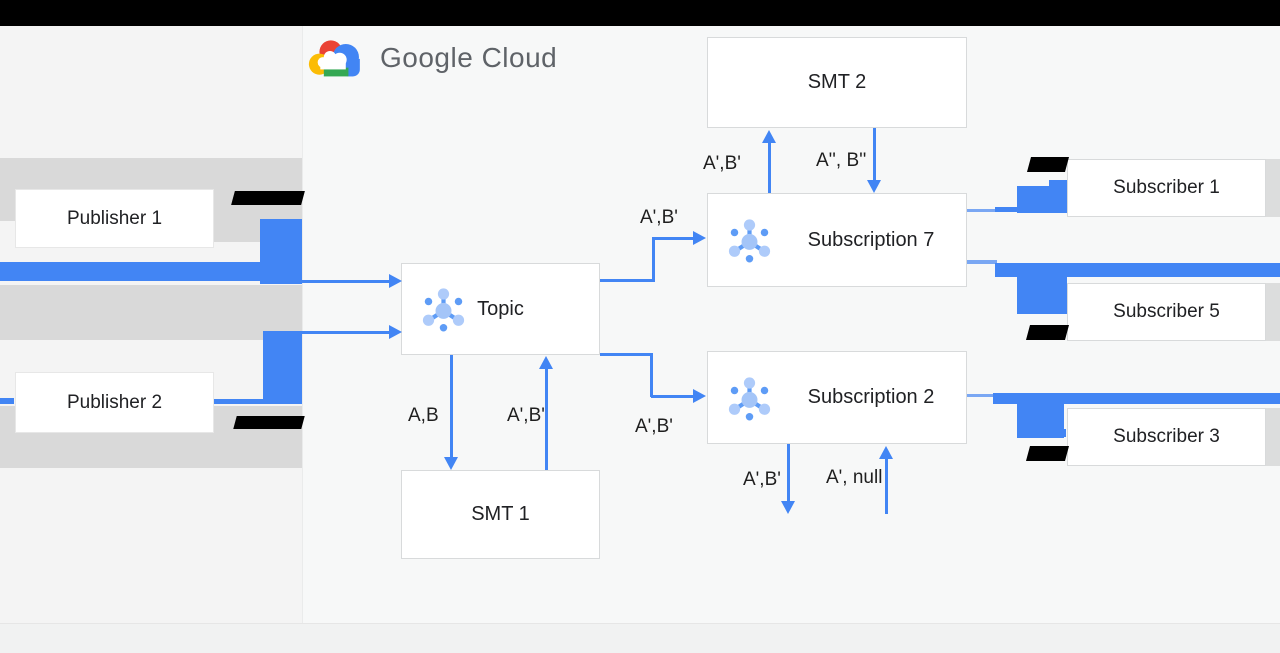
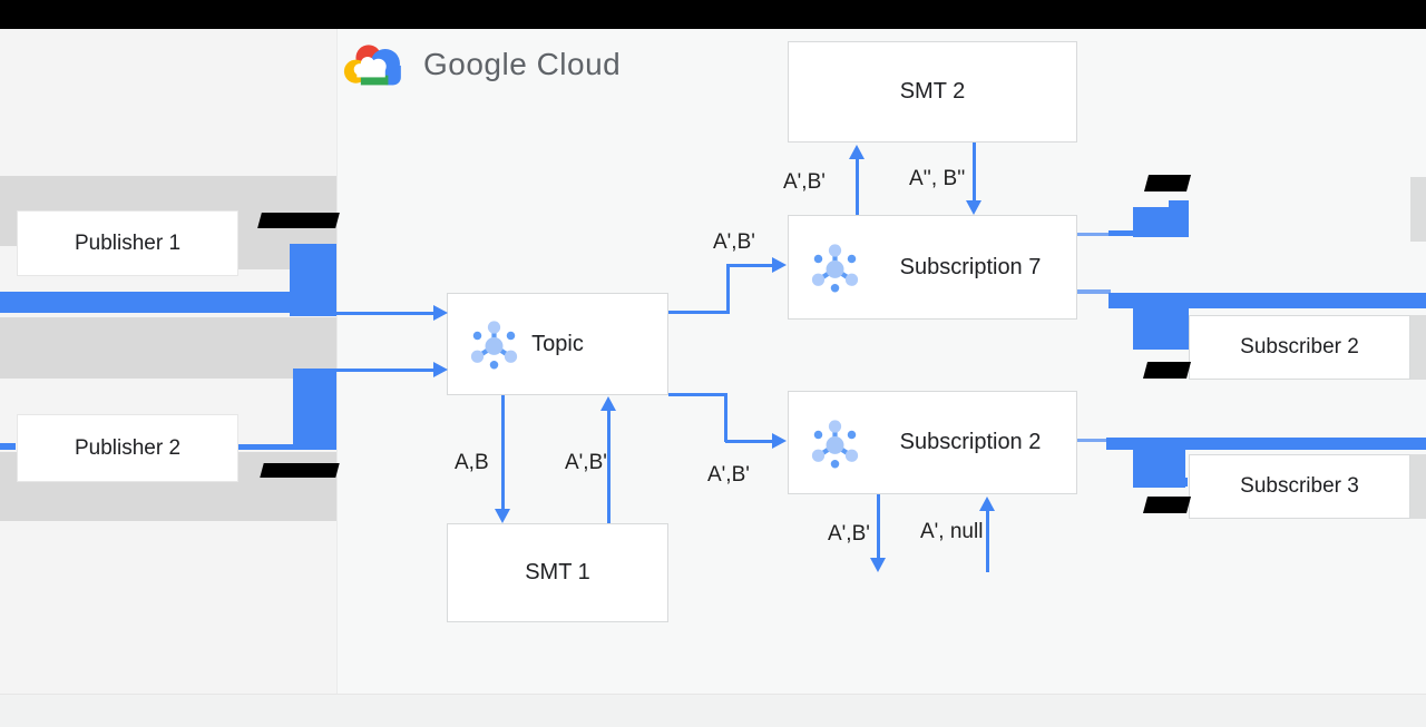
  Publisher 1
  Publisher 2
  Google Cloud
  SMT 2
  Subscription 7
  Topic
  Subscription 2
  SMT 1
- Subscriber 1
- Subscriber 5
+ Subscriber 2
  Subscriber 3
  A',B'
  A',B'
  A,B
  A',B'
  A',B'
  A'', B''
  A',B'
  A', null
